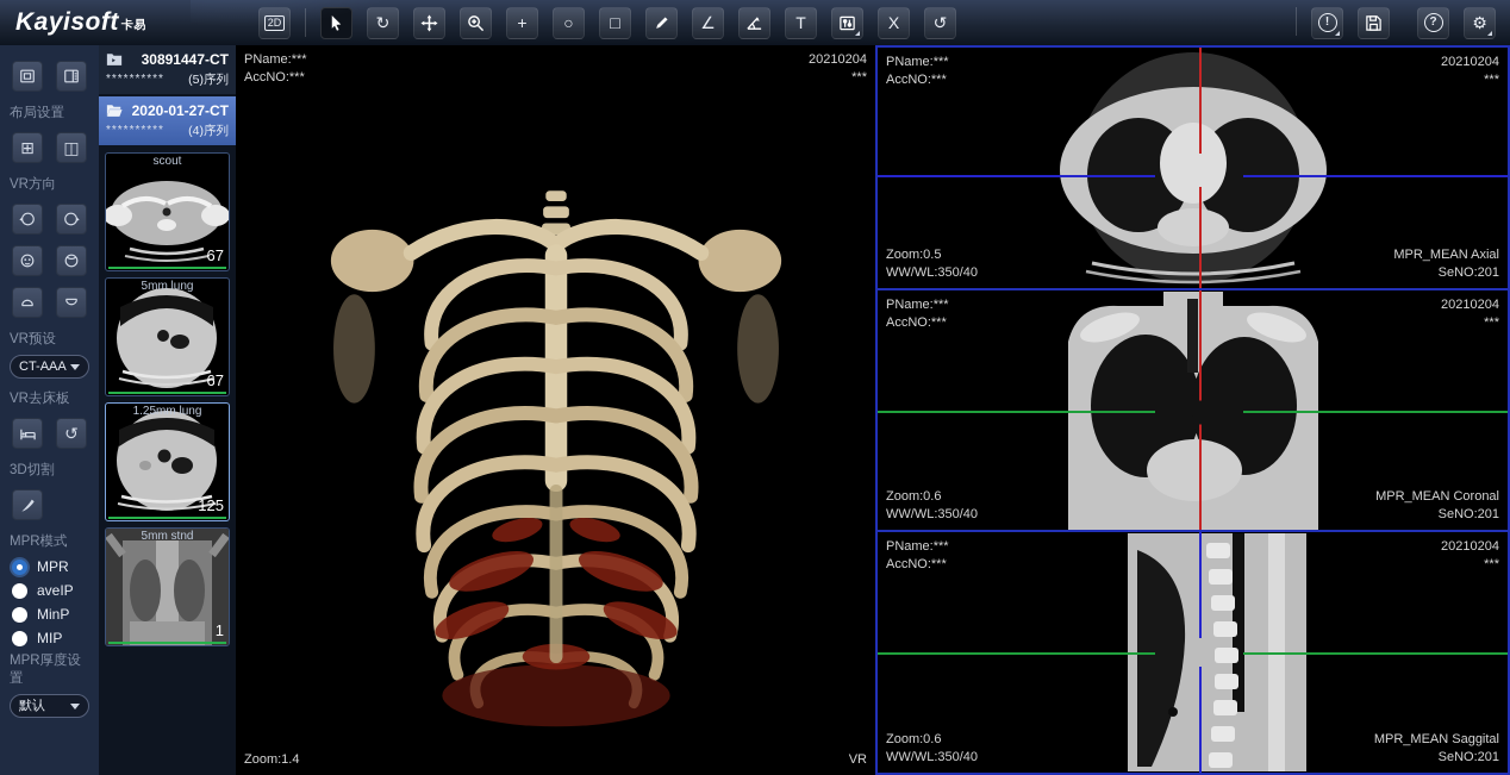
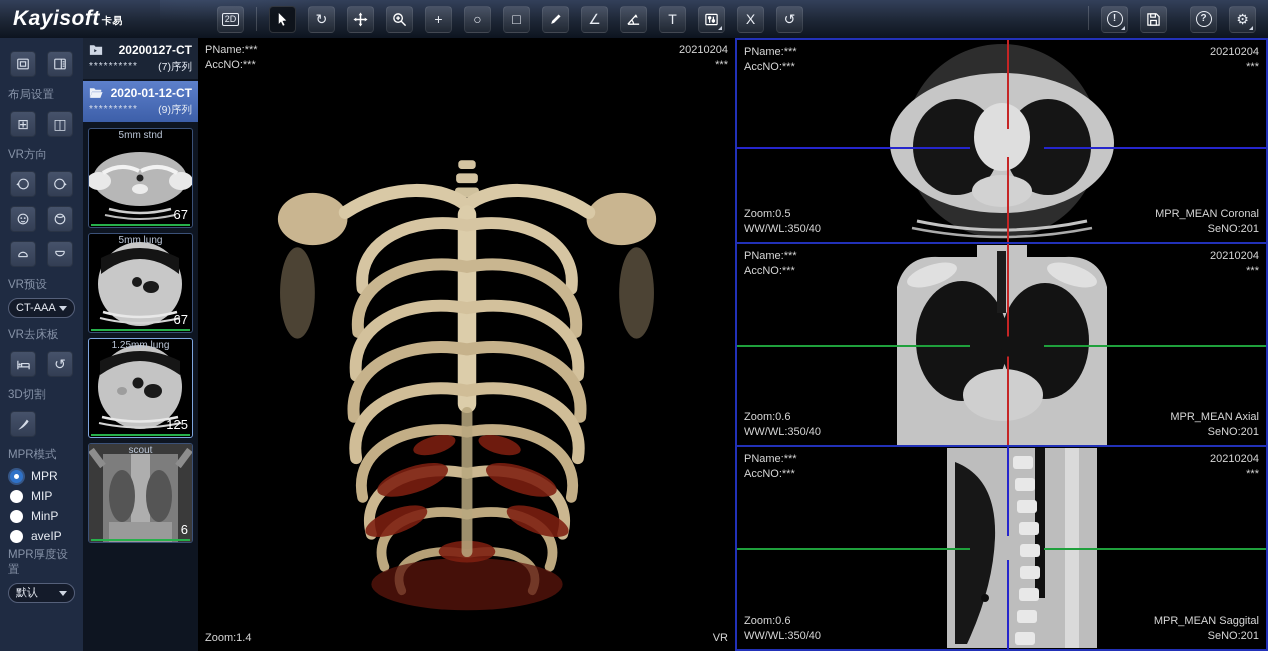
  Kayisoft 卡易
  +
  ○
  □
  ∠
  T
  X
  ↺
  !
  ?
  ⚙
  布局设置
  ⊞
  ◫
  VR方向
  VR预设
  CT-AAA
  VR去床板
  ↺
  3D切割
  MPR模式
  MPR
- aveIP
+ MIP
  MinP
- MIP
+ aveIP
  MPR厚度设置
  默认
- 30891447-CT
+ 20200127-CT
  **********
- (5)序列
+ (7)序列
- 2020-01-27-CT
+ 2020-01-12-CT
  **********
- (4)序列
+ (9)序列
- scout
+ 5mm stnd
  67
  5mm lung
  67
  1.25mm lung
  125
- 5mm stnd
+ scout
- 1
+ 6
  PName:***
  AccNO:***
  20210204
  ***
  Zoom:1.4
  VR
  PName:***
  AccNO:***
  20210204
  ***
  Zoom:0.5
  WW/WL:350/40
- MPR_MEAN Axial
+ MPR_MEAN Coronal
  SeNO:201
  PName:***
  AccNO:***
  20210204
  ***
  Zoom:0.6
  WW/WL:350/40
- MPR_MEAN Coronal
+ MPR_MEAN Axial
  SeNO:201
  PName:***
  AccNO:***
  20210204
  ***
  Zoom:0.6
  WW/WL:350/40
  MPR_MEAN Saggital
  SeNO:201
